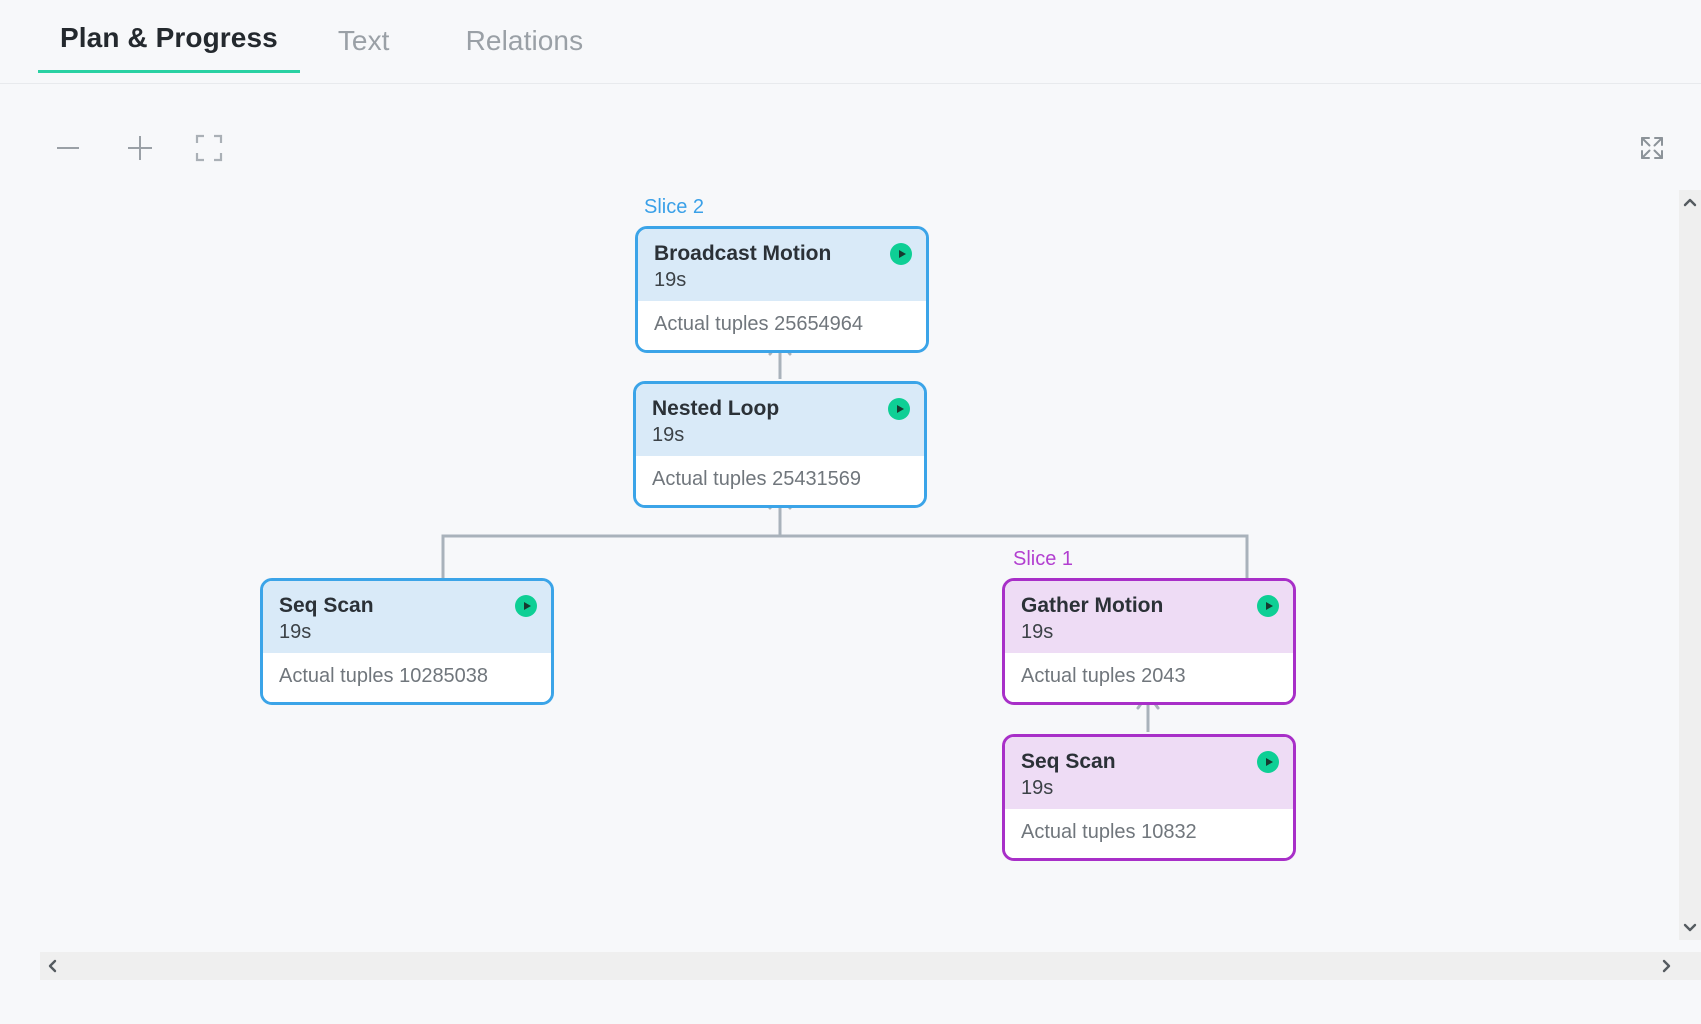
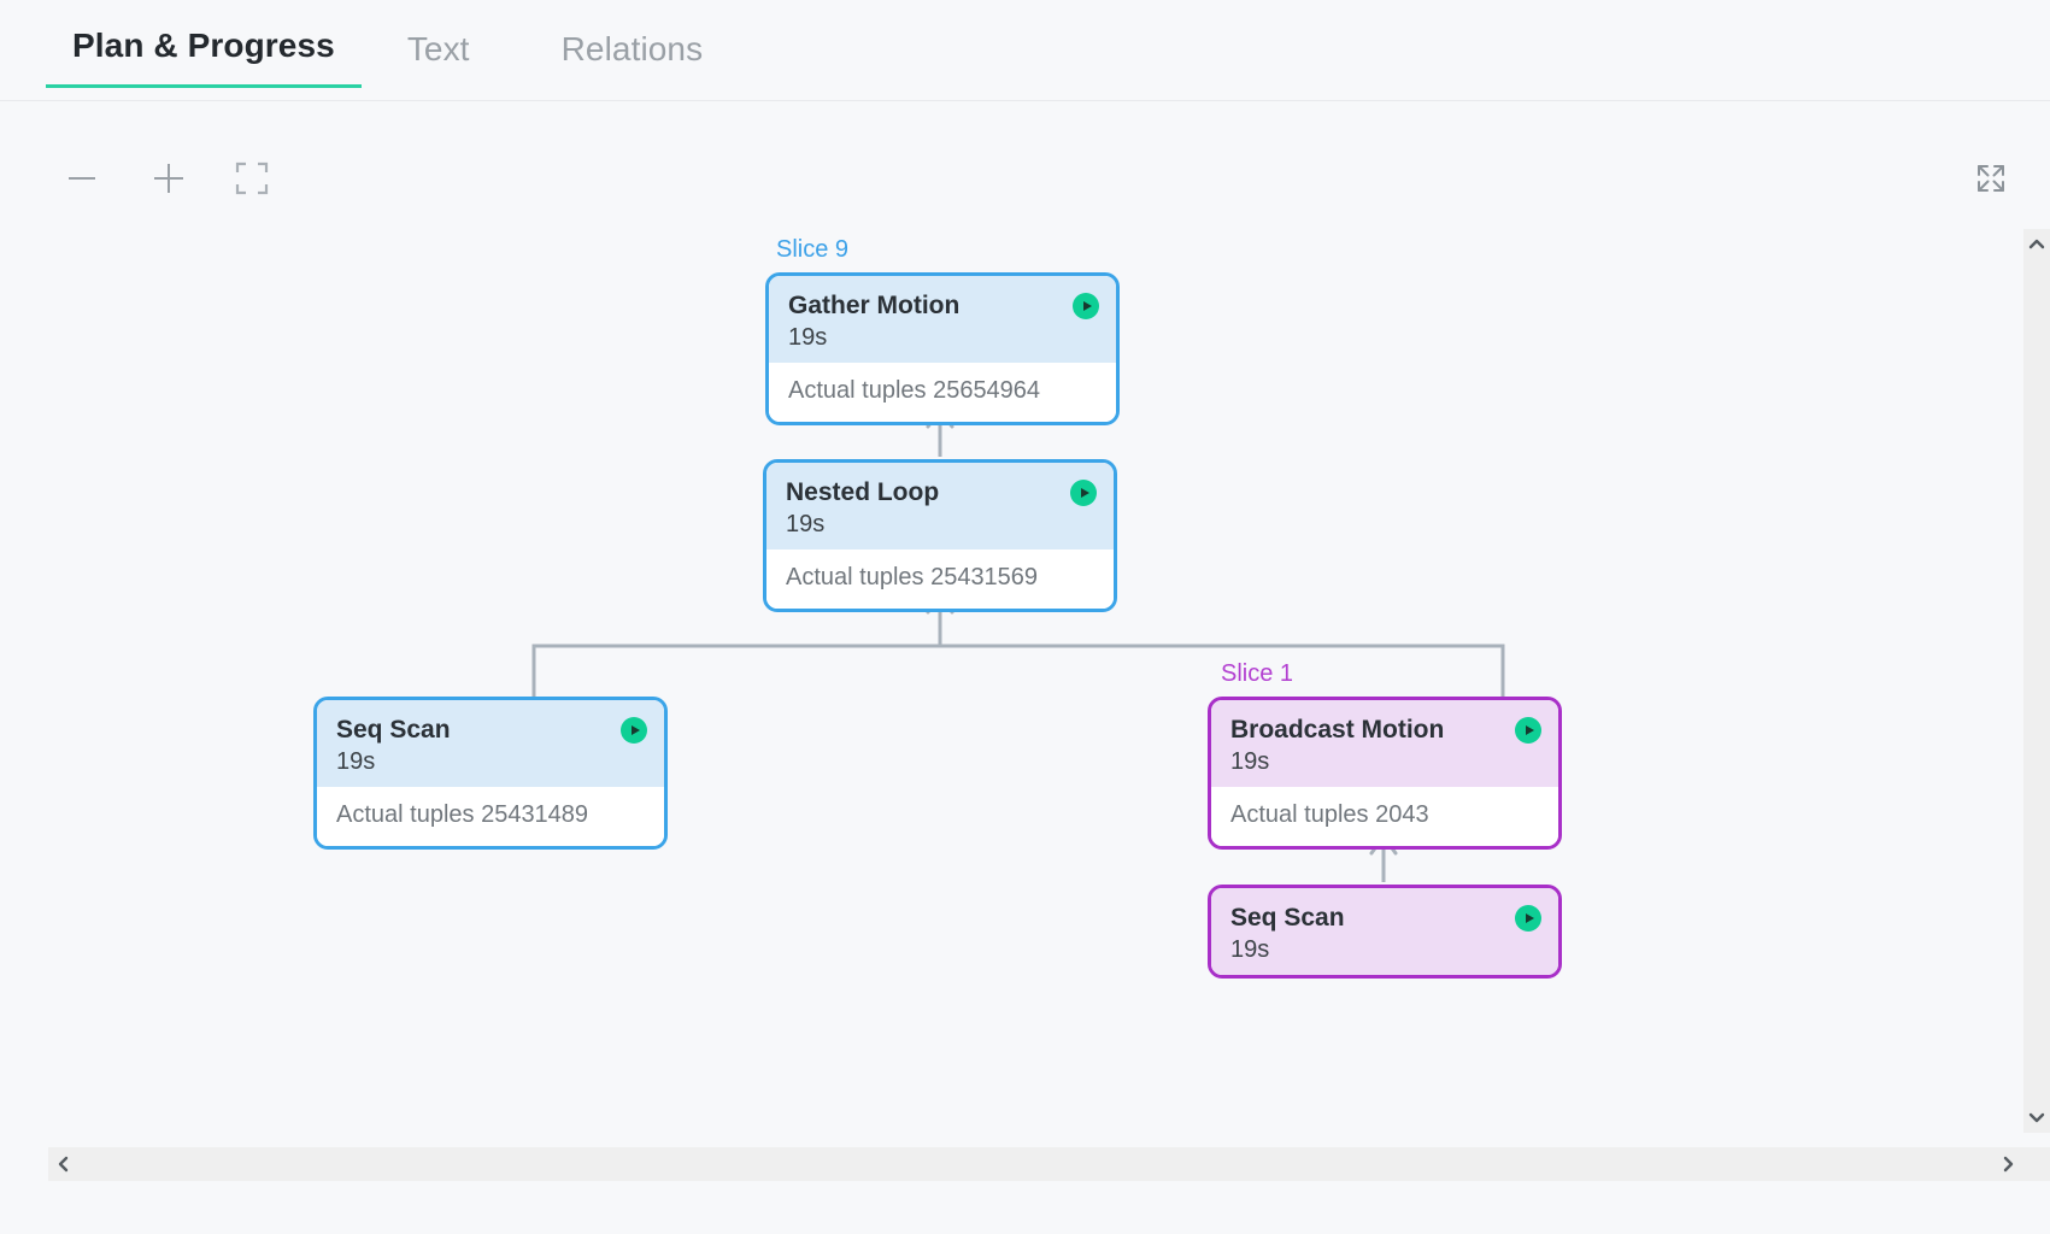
  Plan & Progress
  Text
  Relations
- Slice 2
+ Slice 9
  Slice 1
- Broadcast Motion
+ Gather Motion
  19s
  Actual tuples 25654964
  Nested Loop
  19s
  Actual tuples 25431569
  Seq Scan
  19s
- Actual tuples 10285038
+ Actual tuples 25431489
- Gather Motion
+ Broadcast Motion
  19s
  Actual tuples 2043
  Seq Scan
  19s
- Actual tuples 10832
